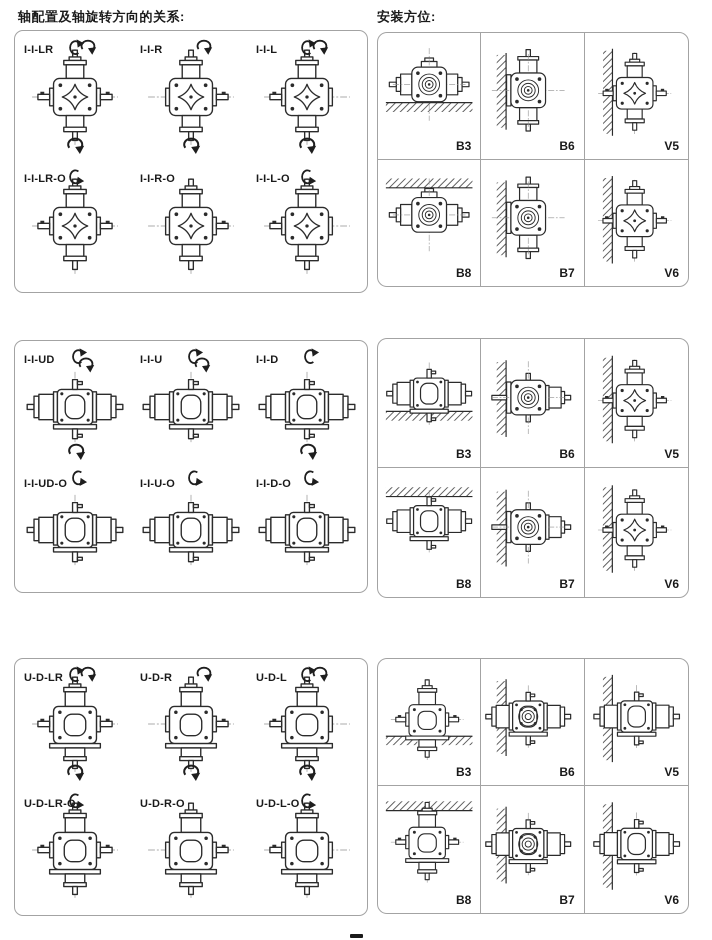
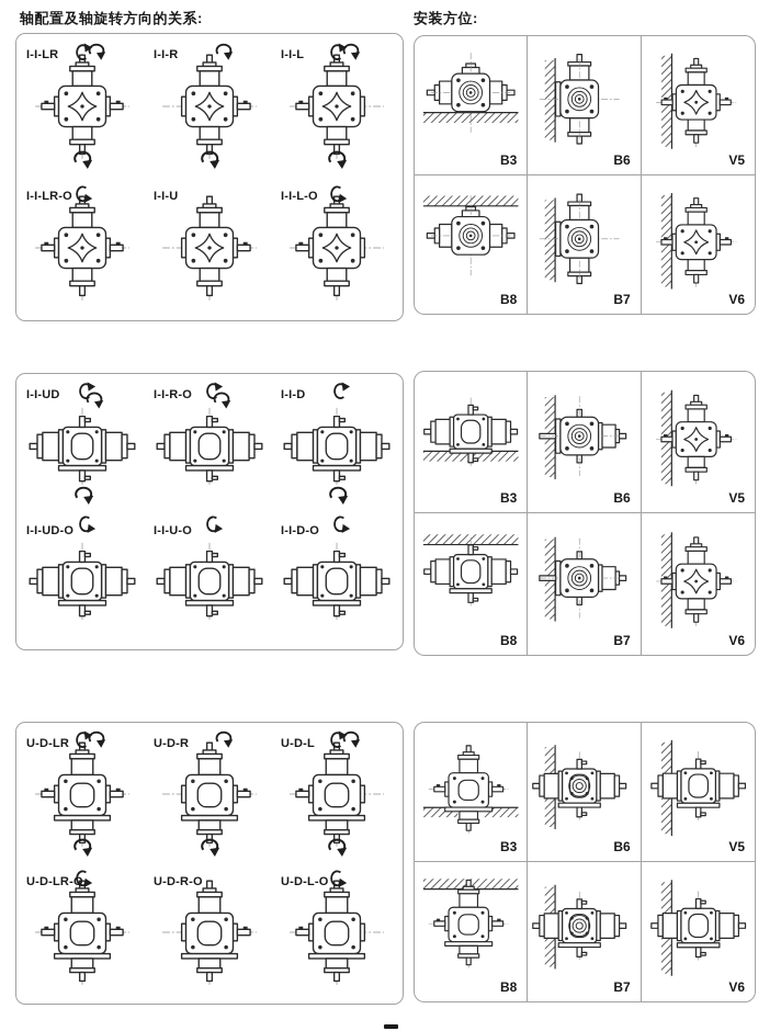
  轴配置及轴旋转方向的关系:
  安装方位:
  I-I-LR
  I-I-R
  I-I-L
  I-I-LR-O
- I-I-R-O
+ I-I-U
  I-I-L-O
  B3
  B6
  V5
  B8
  B7
  V6
  I-I-UD
- I-I-U
+ I-I-R-O
  I-I-D
  I-I-UD-O
  I-I-U-O
  I-I-D-O
  B3
  B6
  V5
  B8
  B7
  V6
  U-D-LR
  U-D-R
  U-D-L
  U-D-LR-O
  U-D-R-O
  U-D-L-O
  B3
  B6
  V5
  B8
  B7
  V6
